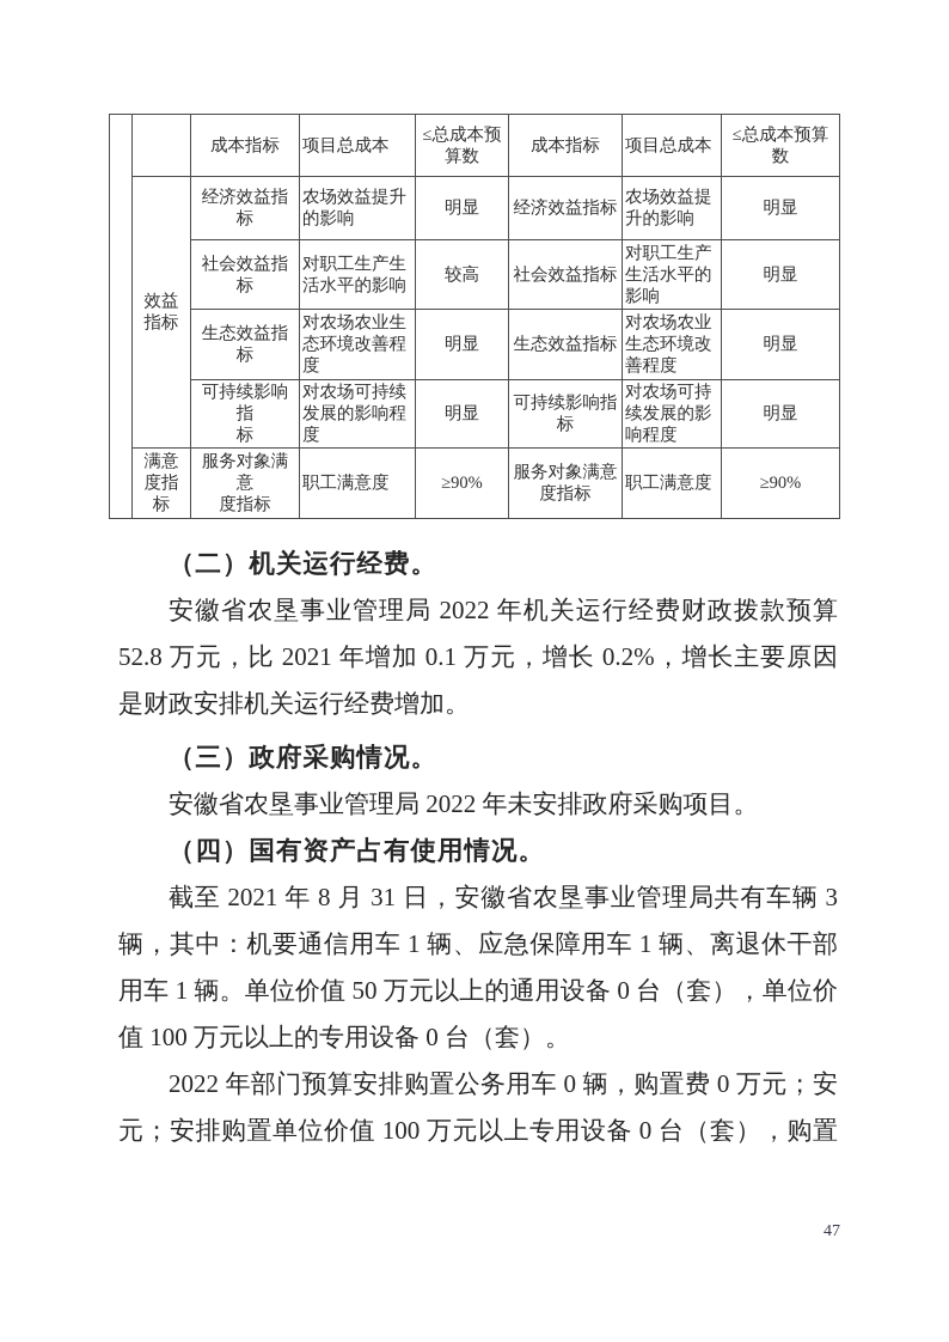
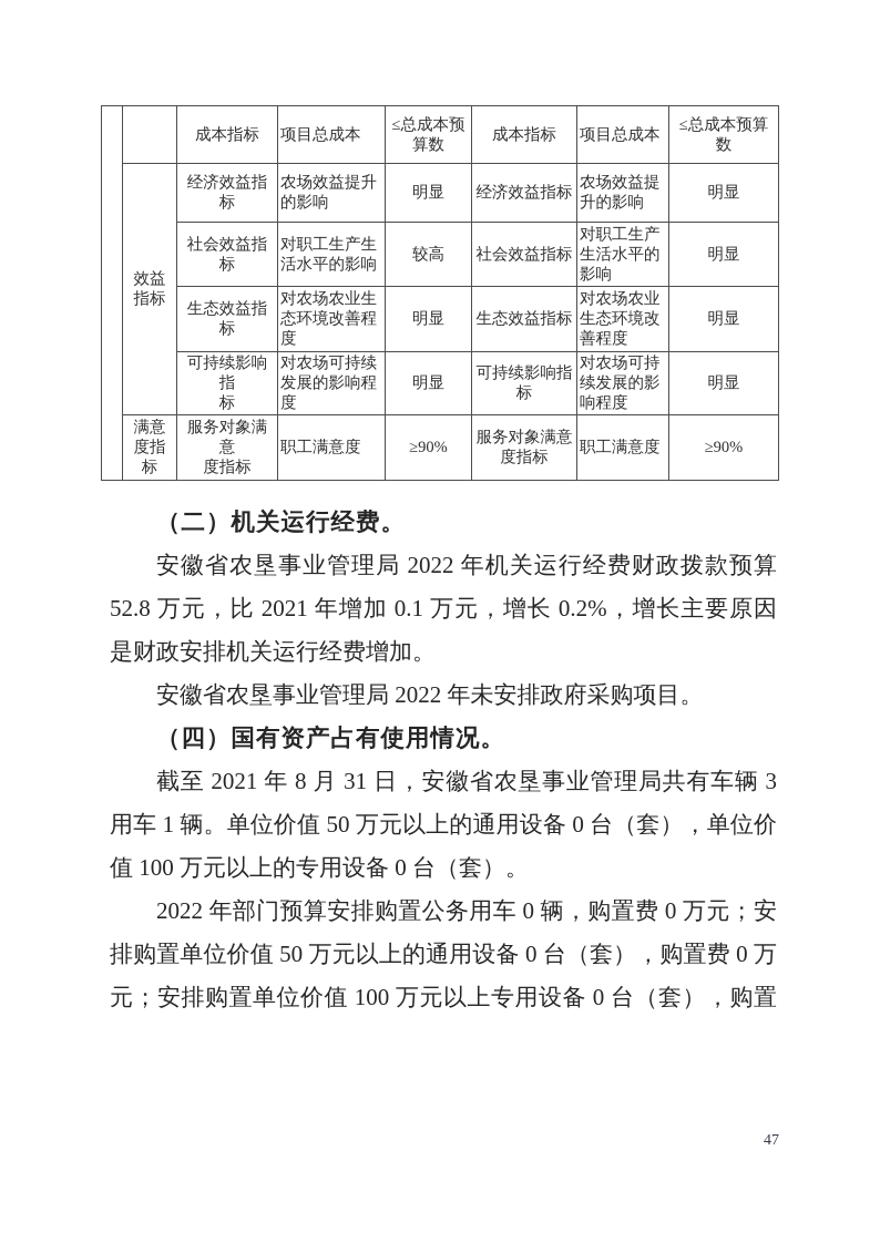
  		成本指标	项目总成本	≤总成本预 算数	成本指标	项目总成本	≤总成本预算 数
  效益 指标	经济效益指标	农场效益提升 的影响	明显	经济效益指标	农场效益提 升的影响	明显
  社会效益指标	对职工生产生 活水平的影响	较高	社会效益指标	对职工生产 生活水平的 影响	明显
  生态效益指标	对农场农业生 态环境改善程 度	明显	生态效益指标	对农场农业 生态环境改 善程度	明显
  可持续影响指 标	对农场可持续 发展的影响程 度	明显	可持续影响指 标	对农场可持 续发展的影 响程度	明显
  满意 度指 标	服务对象满意 度指标	职工满意度	≥90%	服务对象满意 度指标	职工满意度	≥90%
  （二）机关运行经费。
  安徽省农垦事业管理局 2022 年机关运行经费财政拨款预算
  52.8 万元，比 2021 年增加 0.1 万元，增长 0.2%，增长主要原因
  是财政安排机关运行经费增加。
- （三）政府采购情况。
  安徽省农垦事业管理局 2022 年未安排政府采购项目。
  （四）国有资产占有使用情况。
  截至 2021 年 8 月 31 日，安徽省农垦事业管理局共有车辆 3
- 辆，其中：机要通信用车 1 辆、应急保障用车 1 辆、离退休干部
  用车 1 辆。单位价值 50 万元以上的通用设备 0 台（套），单位价
  值 100 万元以上的专用设备 0 台（套）。
  2022 年部门预算安排购置公务用车 0 辆，购置费 0 万元；安
+ 排购置单位价值 50 万元以上的通用设备 0 台（套），购置费 0 万
  元；安排购置单位价值 100 万元以上专用设备 0 台（套），购置
  47
